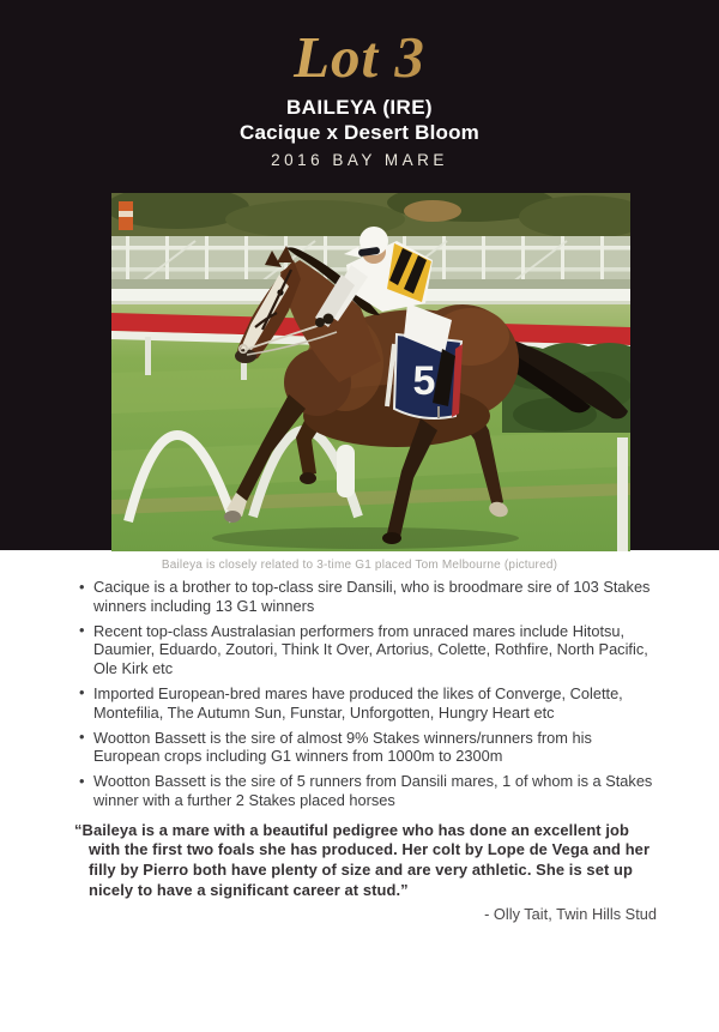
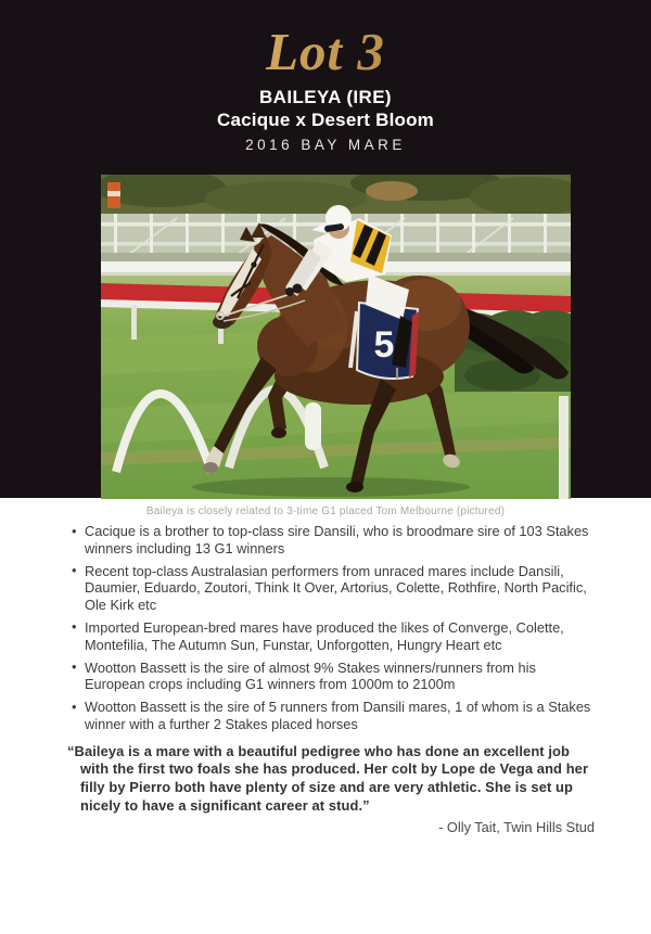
  Lot 3
  BAILEYA (IRE)
  Cacique x Desert Bloom
  2016 BAY MARE
  5
  Baileya is closely related to 3-time G1 placed Tom Melbourne (pictured)
  Cacique is a brother to top-class sire Dansili, who is broodmare sire of 103 Stakes winners including 13 G1 winners
- Recent top-class Australasian performers from unraced mares include Hitotsu, Daumier, Eduardo, Zoutori, Think It Over, Artorius, Colette, Rothfire, North Pacific, Ole Kirk etc
+ Recent top-class Australasian performers from unraced mares include Dansili, Daumier, Eduardo, Zoutori, Think It Over, Artorius, Colette, Rothfire, North Pacific, Ole Kirk etc
  Imported European-bred mares have produced the likes of Converge, Colette, Montefilia, The Autumn Sun, Funstar, Unforgotten, Hungry Heart etc
- Wootton Bassett is the sire of almost 9% Stakes winners/runners from his European crops including G1 winners from 1000m to 2300m
+ Wootton Bassett is the sire of almost 9% Stakes winners/runners from his European crops including G1 winners from 1000m to 2100m
  Wootton Bassett is the sire of 5 runners from Dansili mares, 1 of whom is a Stakes winner with a further 2 Stakes placed horses
  “Baileya is a mare with a beautiful pedigree who has done an excellent job with the first two foals she has produced. Her colt by Lope de Vega and her filly by Pierro both have plenty of size and are very athletic. She is set up nicely to have a significant career at stud.”
  - Olly Tait, Twin Hills Stud
